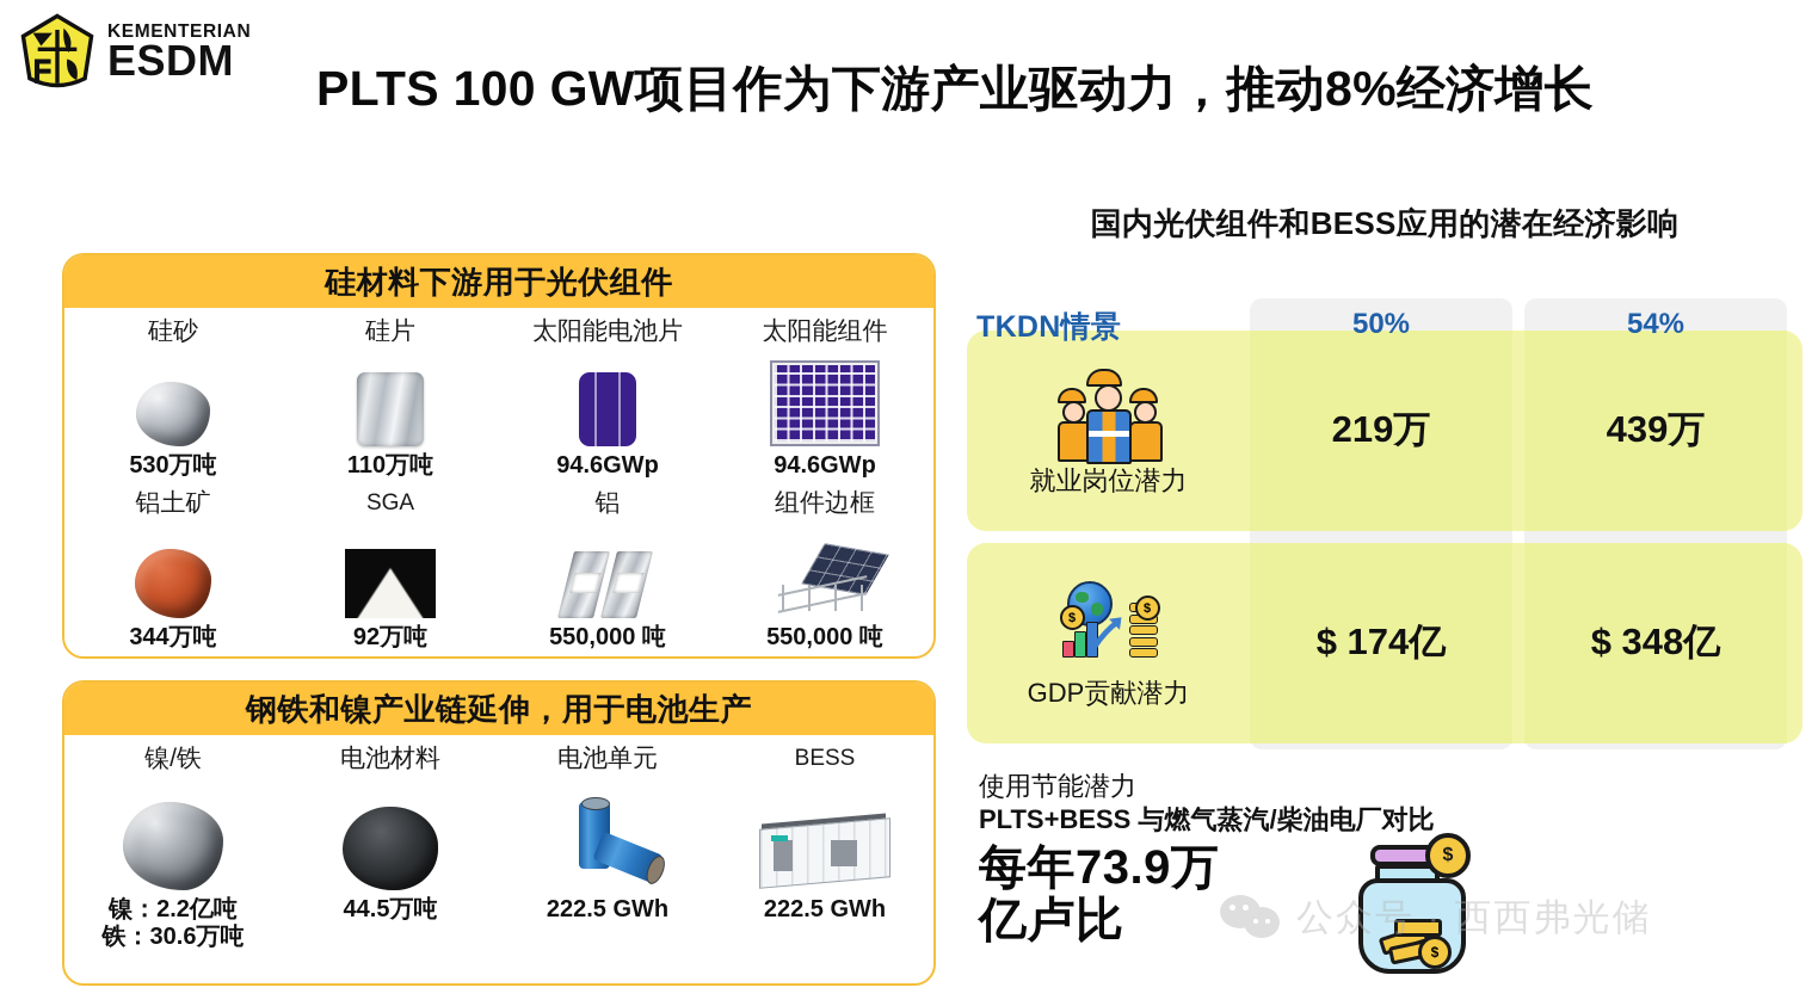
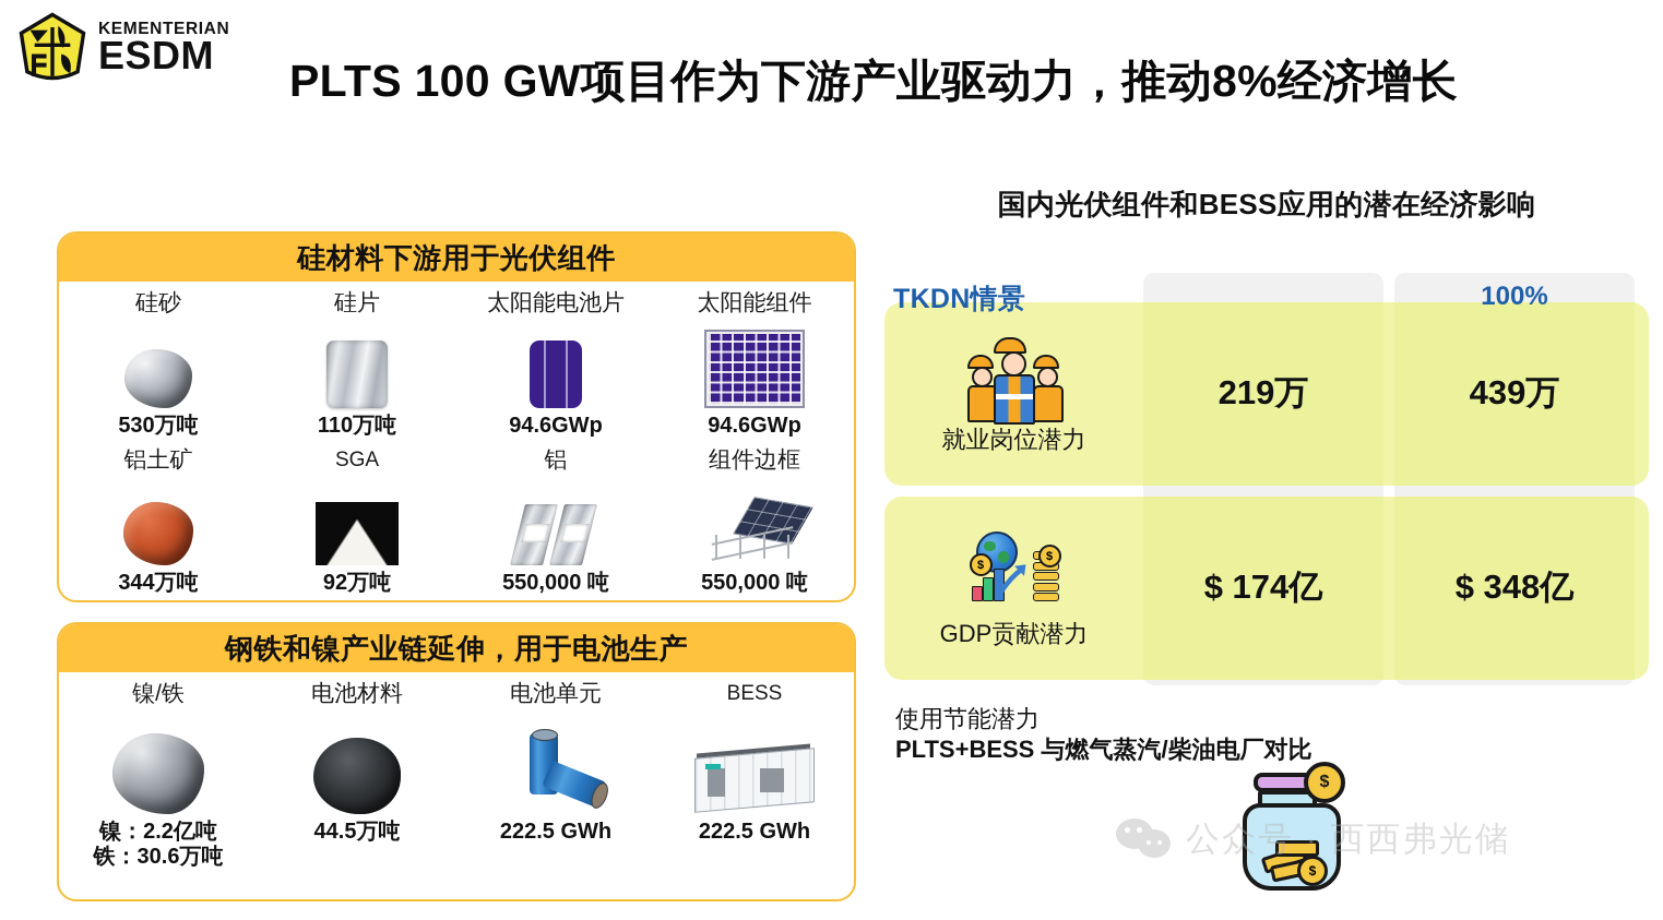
  KEMENTERIAN
  ESDM
  PLTS 100 GW项目作为下游产业驱动力，推动8%经济增长
  硅材料下游用于光伏组件
  硅砂
  530万吨
  硅片
  110万吨
  太阳能电池片
  94.6GWp
  太阳能组件
  94.6GWp
  铝土矿
  344万吨
  SGA
  92万吨
  铝
  550,000 吨
  组件边框
  550,000 吨
  钢铁和镍产业链延伸，用于电池生产
  镍/铁
  镍：2.2亿吨
  铁：30.6万吨
  电池材料
  44.5万吨
  电池单元
  222.5 GWh
  BESS
  222.5 GWh
  国内光伏组件和BESS应用的潜在经济影响
  TKDN情景
- 50%
- 54%
+ 100%
  就业岗位潜力
  219万
  439万
  $
  $
  GDP贡献潜力
  $ 174亿
  $ 348亿
  使用节能潜力
  PLTS+BESS 与燃气蒸汽/柴油电厂对比
- 每年73.9万
- 亿卢比
  $
  $
  公众号 · 西西弗光储
